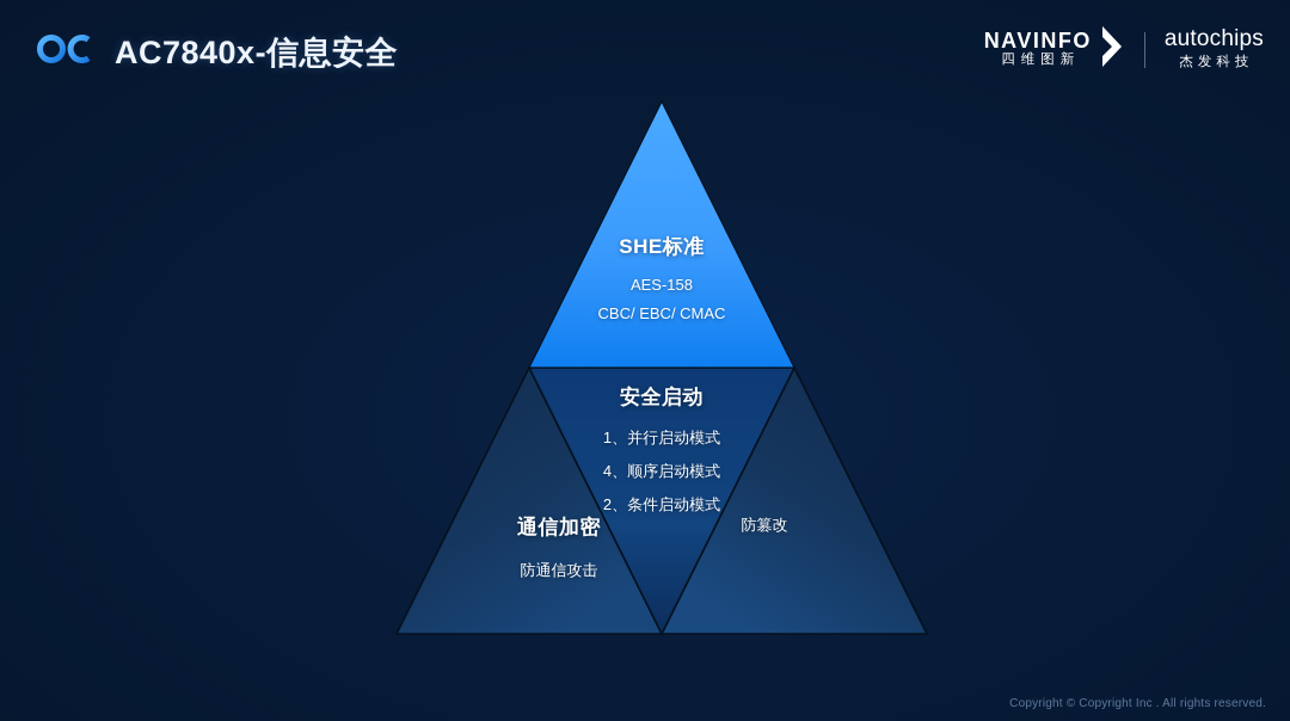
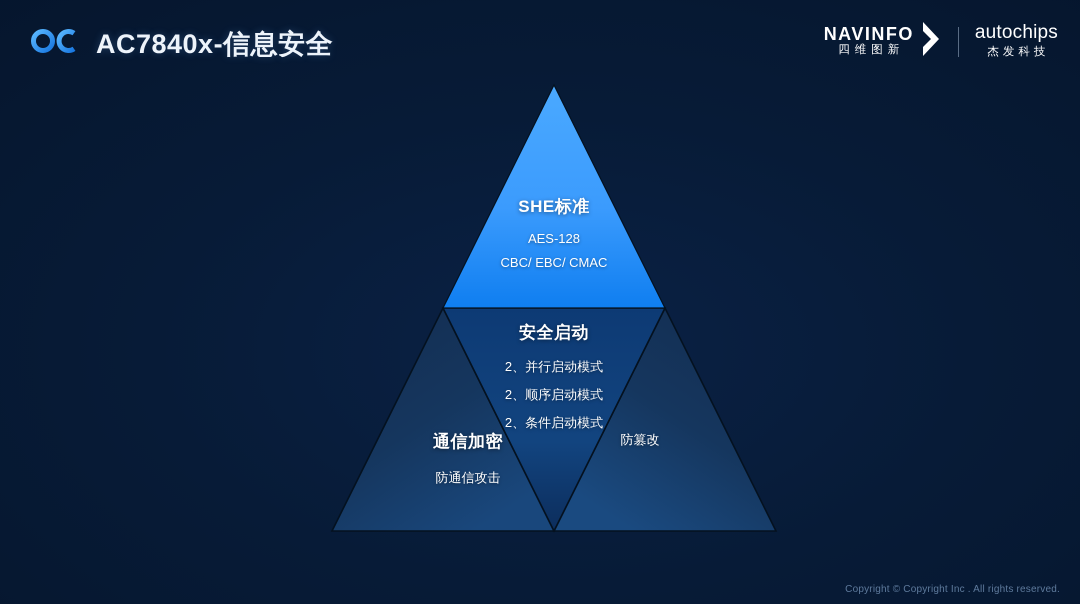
  AC7840x-信息安全
  NAVINFO
  四维图新
  autochips
  杰发科技
  SHE标准
- AES-158
+ AES-128
  CBC/ EBC/ CMAC
  安全启动
- 1、并行启动模式
+ 2、并行启动模式
- 4、顺序启动模式
+ 2、顺序启动模式
  2、条件启动模式
  通信加密
  防通信攻击
  防篡改
  Copyright © Copyright Inc . All rights reserved.
